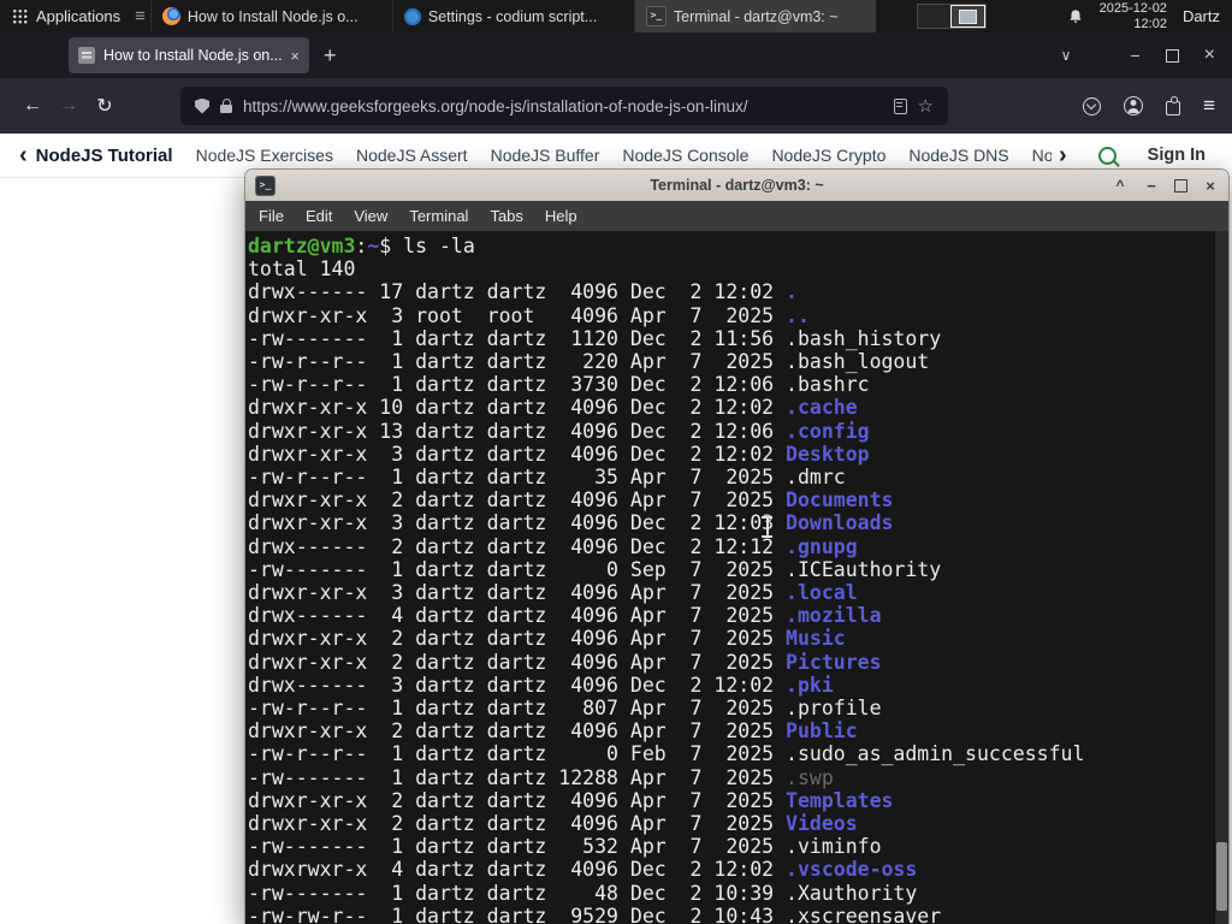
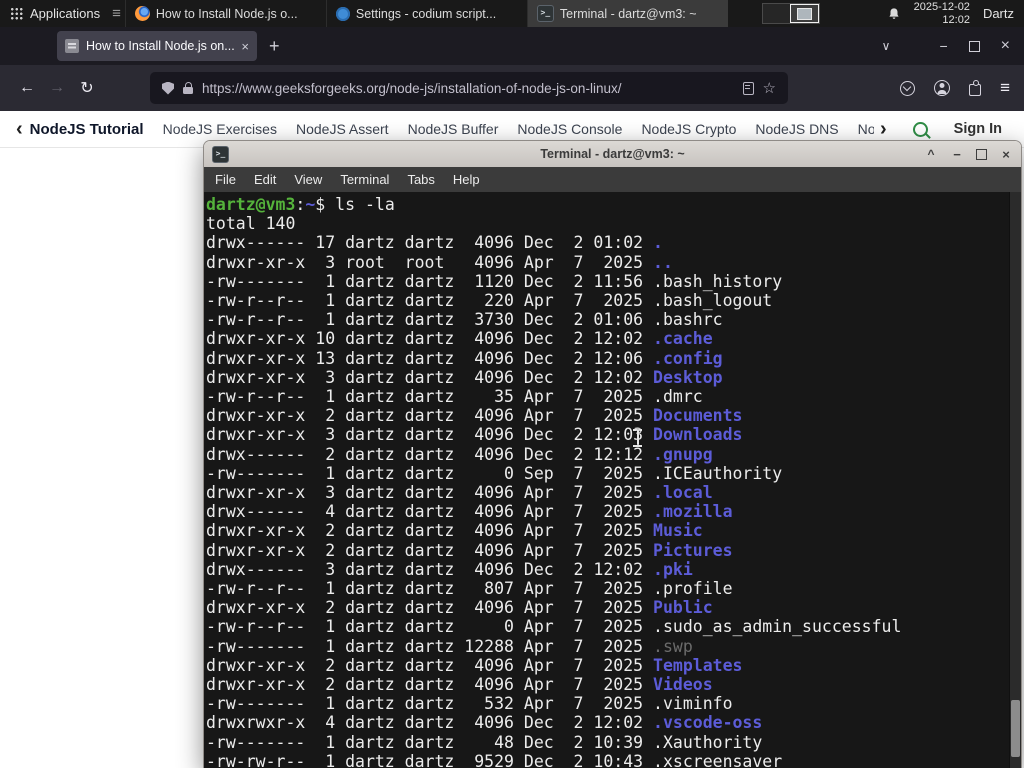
  Applications
  ≡
  How to Install Node.js o...
  Settings - codium script...
  Terminal - dartz@vm3: ~
  2025-12-02
  12:02
  Dartz
  How to Install Node.js on...
  ×
  +
  ∨
  −
  ×
  ←
  →
  ↻
  https://www.geeksforgeeks.org/node-js/installation-of-node-js-on-linux/
  ☆
  ≡
  ‹
  NodeJS Tutorial
  NodeJS Exercises
  NodeJS Assert
  NodeJS Buffer
  NodeJS Console
  NodeJS Crypto
  NodeJS DNS
  ›
  Sign In
  Terminal - dartz@vm3: ~
  ^
  −
  ×
  File
  Edit
  View
  Terminal
  Tabs
  Help
  dartz@vm3:~$ ls -la
  total 140
- drwx------ 17 dartz dartz 4096 Dec 2 12:02 .
+ drwx------ 17 dartz dartz 4096 Dec 2 01:02 .
  drwxr-xr-x 3 root root 4096 Apr 7 2025 ..
  -rw------- 1 dartz dartz 1120 Dec 2 11:56 .bash_history
  -rw-r--r-- 1 dartz dartz 220 Apr 7 2025 .bash_logout
- -rw-r--r-- 1 dartz dartz 3730 Dec 2 12:06 .bashrc
+ -rw-r--r-- 1 dartz dartz 3730 Dec 2 01:06 .bashrc
  drwxr-xr-x 10 dartz dartz 4096 Dec 2 12:02 .cache
  drwxr-xr-x 13 dartz dartz 4096 Dec 2 12:06 .config
  drwxr-xr-x 3 dartz dartz 4096 Dec 2 12:02 Desktop
  -rw-r--r-- 1 dartz dartz 35 Apr 7 2025 .dmrc
  drwxr-xr-x 2 dartz dartz 4096 Apr 7 2025 Documents
  drwxr-xr-x 3 dartz dartz 4096 Dec 2 12:0 Downloads
  drwx------ 2 dartz dartz 4096 Dec 2 12:12 .gnupg
  -rw------- 1 dartz dartz 0 Sep 7 2025 .ICEauthority
  drwxr-xr-x 3 dartz dartz 4096 Apr 7 2025 .local
  drwx------ 4 dartz dartz 4096 Apr 7 2025 .mozilla
  drwxr-xr-x 2 dartz dartz 4096 Apr 7 2025 Music
  drwxr-xr-x 2 dartz dartz 4096 Apr 7 2025 Pictures
  drwx------ 3 dartz dartz 4096 Dec 2 12:02 .pki
  -rw-r--r-- 1 dartz dartz 807 Apr 7 2025 .profile
  drwxr-xr-x 2 dartz dartz 4096 Apr 7 2025 Public
- -rw-r--r-- 1 dartz dartz 0 Feb 7 2025 .sudo_as_admin_successful
+ -rw-r--r-- 1 dartz dartz 0 Apr 7 2025 .sudo_as_admin_successful
  -rw------- 1 dartz dartz 12288 Apr 7 2025 .swp
  drwxr-xr-x 2 dartz dartz 4096 Apr 7 2025 Templates
  drwxr-xr-x 2 dartz dartz 4096 Apr 7 2025 Videos
  -rw------- 1 dartz dartz 532 Apr 7 2025 .viminfo
  drwxrwxr-x 4 dartz dartz 4096 Dec 2 12:02 .vscode-oss
  -rw------- 1 dartz dartz 48 Dec 2 10:39 .Xauthority
  -rw-rw-r-- 1 dartz dartz 9529 Dec 2 10:43 .xscreensaver
